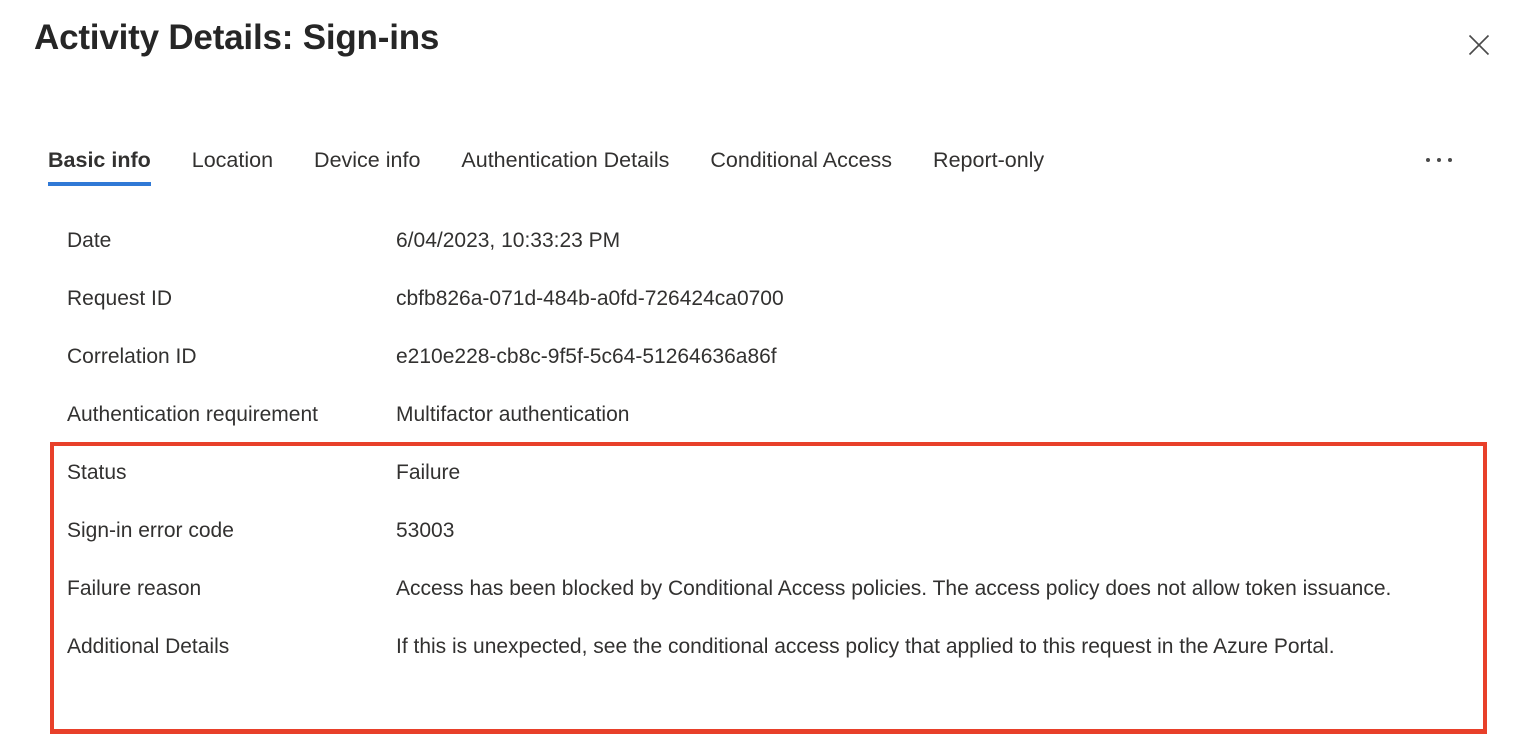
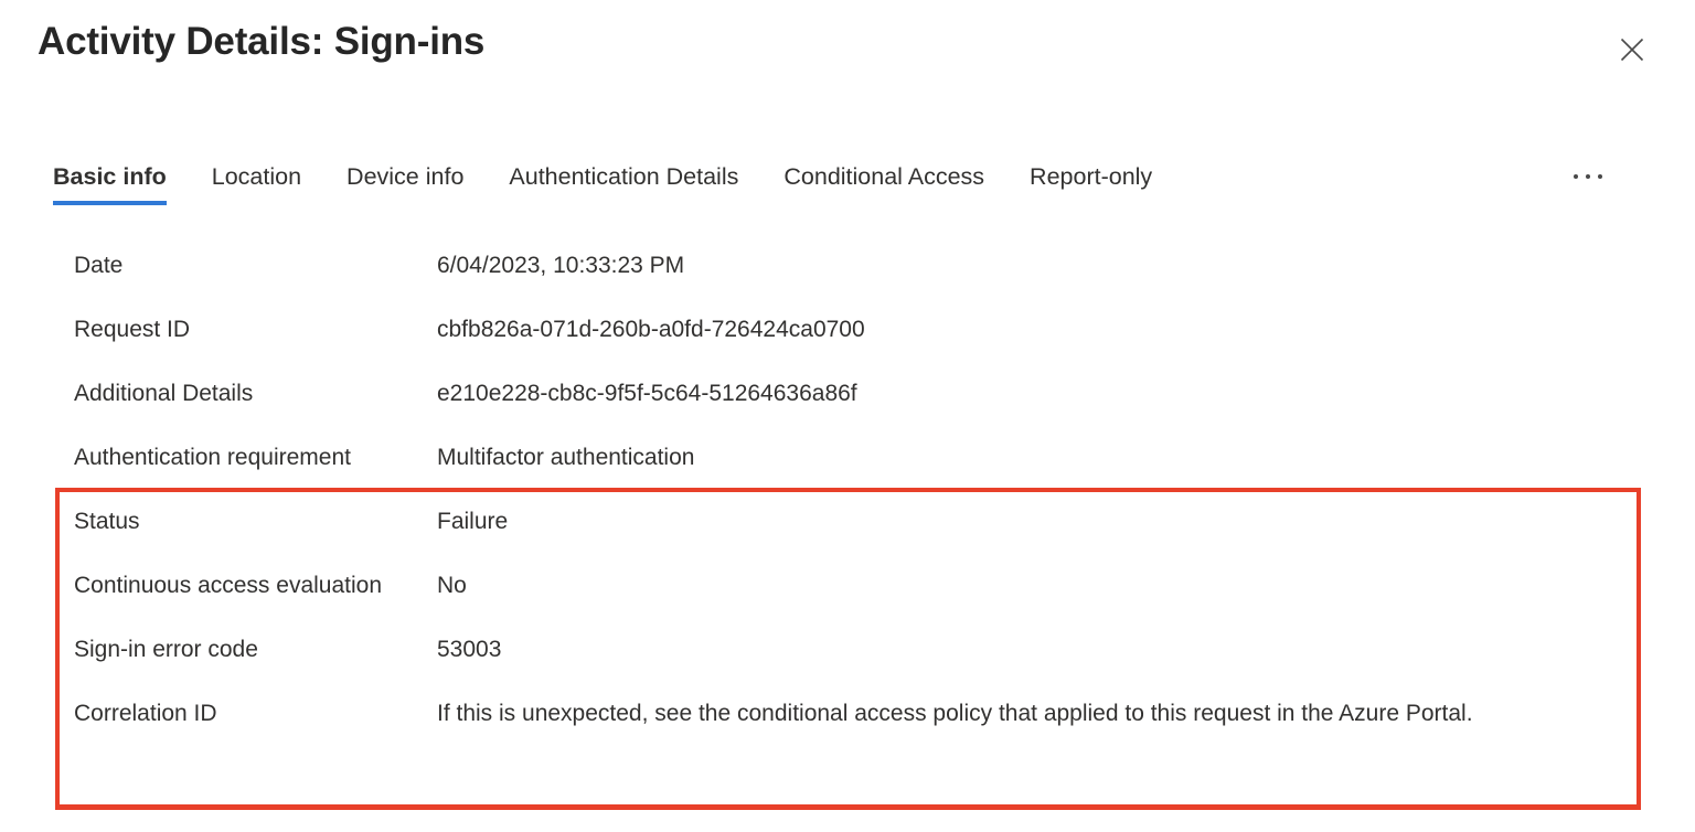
  Activity Details: Sign-ins
  Basic info
  Location
  Device info
  Authentication Details
  Conditional Access
  Report-only
  Date
  6/04/2023, 10:33:23 PM
  Request ID
- cbfb826a-071d-484b-a0fd-726424ca0700
+ cbfb826a-071d-260b-a0fd-726424ca0700
- Correlation ID
+ Additional Details
  e210e228-cb8c-9f5f-5c64-51264636a86f
  Authentication requirement
  Multifactor authentication
  Status
  Failure
+ Continuous access evaluation
+ No
  Sign-in error code
  53003
- Failure reason
- Access has been blocked by Conditional Access policies. The access policy does not allow token issuance.
- Additional Details
+ Correlation ID
  If this is unexpected, see the conditional access policy that applied to this request in the Azure Portal.
